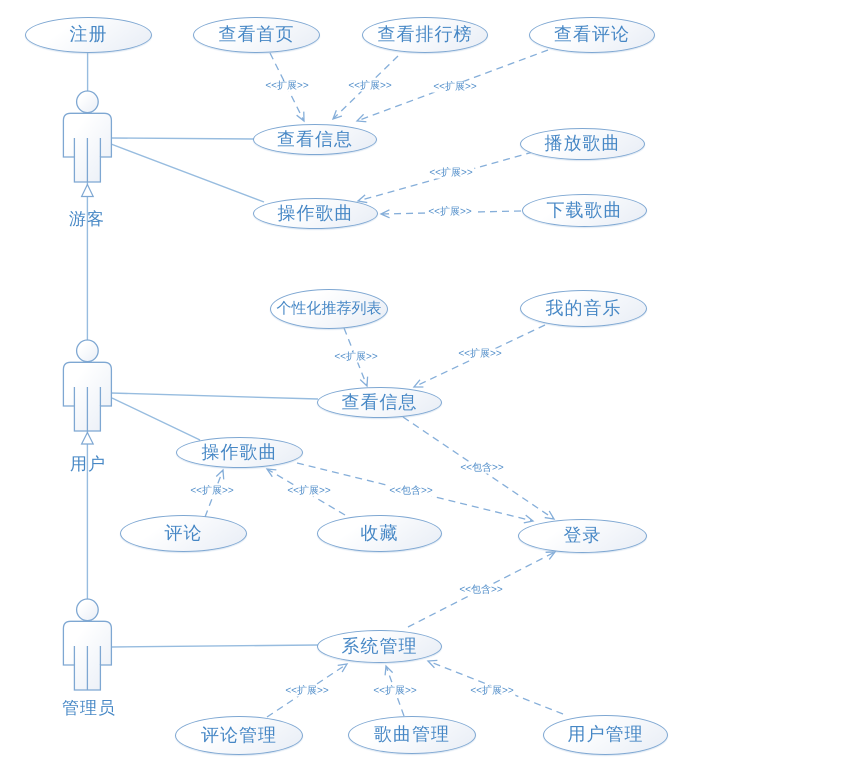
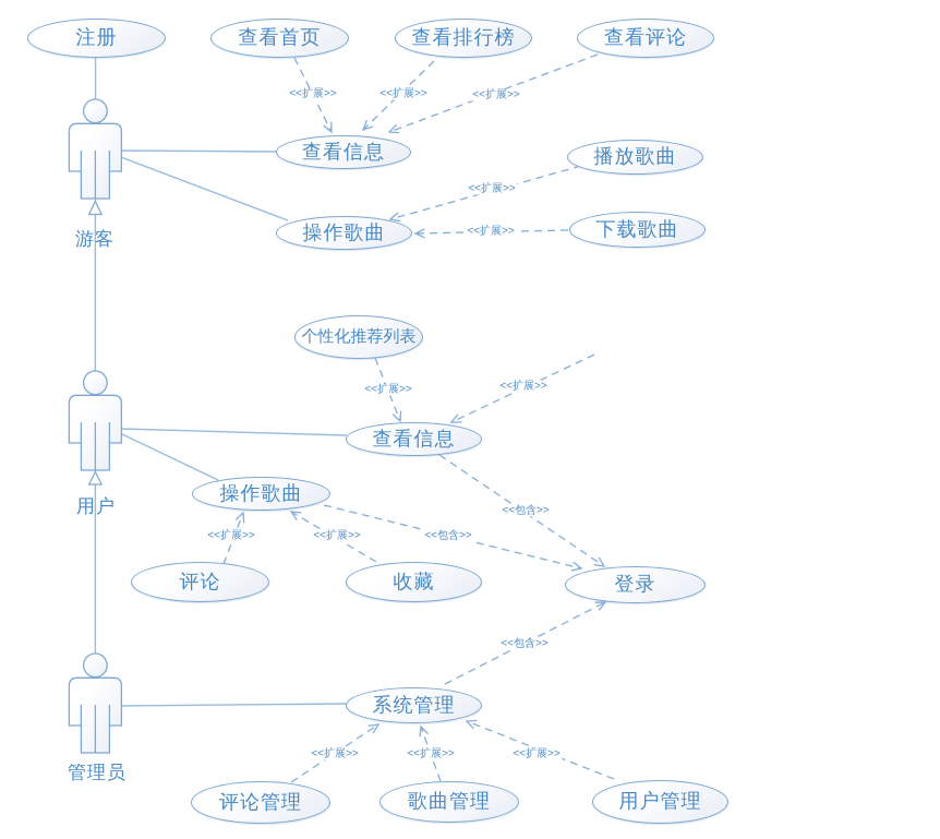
  注册
  查看首页
  查看排行榜
  查看评论
  查看信息
  播放歌曲
  操作歌曲
  下载歌曲
  个性化推荐列表
- 我的音乐
  查看信息
  操作歌曲
  评论
  收藏
  登录
  系统管理
  评论管理
  歌曲管理
  用户管理
  游客
  用户
  管理员
  <<扩展>>
  <<扩展>>
  <<扩展>>
  <<扩展>>
  <<扩展>>
  <<扩展>>
  <<扩展>>
  <<包含>>
  <<扩展>>
  <<扩展>>
  <<包含>>
  <<包含>>
  <<扩展>>
  <<扩展>>
  <<扩展>>
